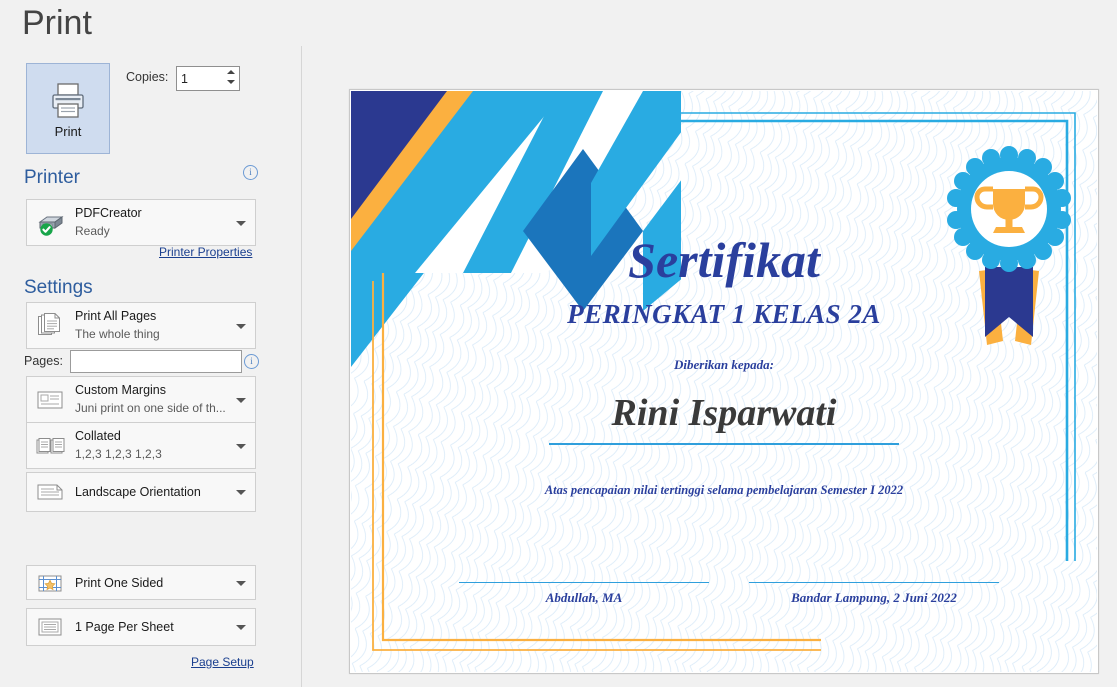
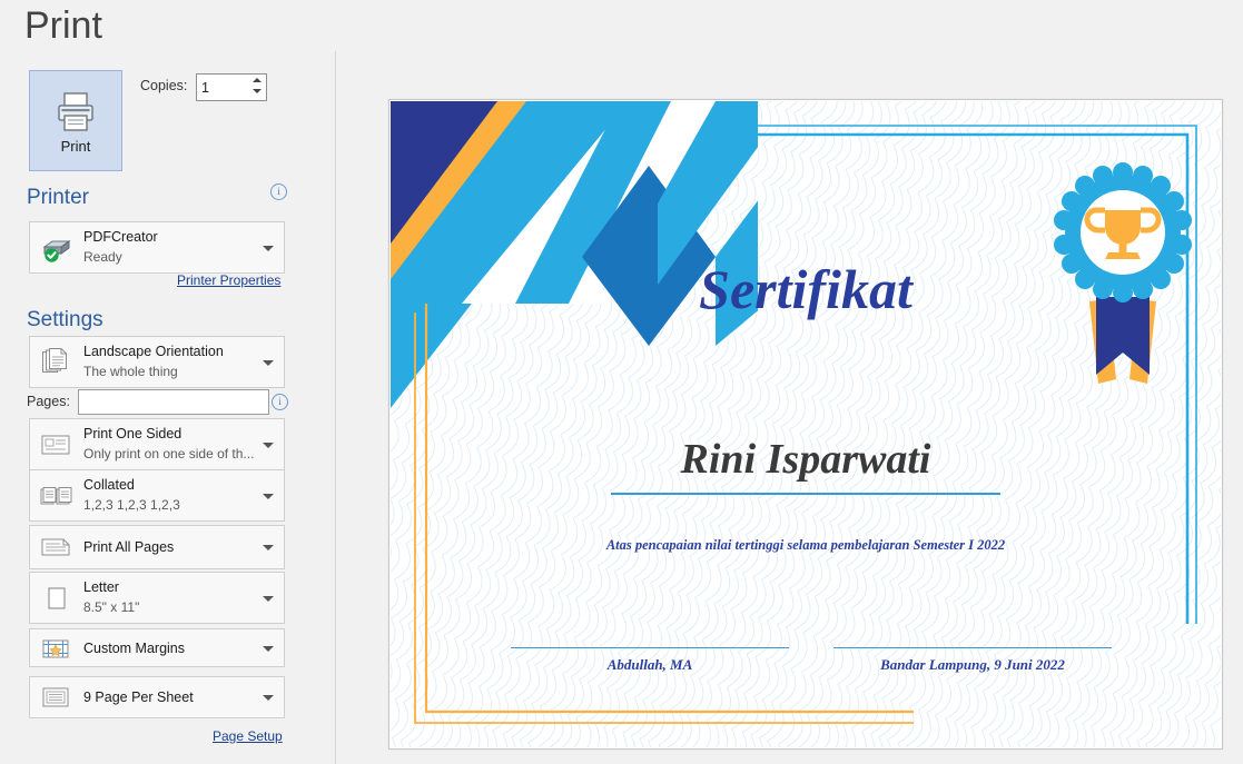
  Print
  Print
  Copies:
  1
  Printer
  i
  PDFCreator
  Ready
  Printer Properties
  Settings
- Print All Pages
+ Landscape Orientation
  The whole thing
  Pages:
  i
- Custom Margins
+ Print One Sided
- Juni print on one side of th...
+ Only print on one side of th...
  Collated
  1,2,3 1,2,3 1,2,3
- Landscape Orientation
+ Print All Pages
+ Letter
+ 8.5" x 11"
- Print One Sided
+ Custom Margins
- 1 Page Per Sheet
+ 9 Page Per Sheet
  Page Setup
  Sertifikat
- PERINGKAT 1 KELAS 2A
- Diberikan kepada:
  Rini Isparwati
  Atas pencapaian nilai tertinggi selama pembelajaran Semester I 2022
  Abdullah, MA
- Bandar Lampung, 2 Juni 2022
+ Bandar Lampung, 9 Juni 2022
